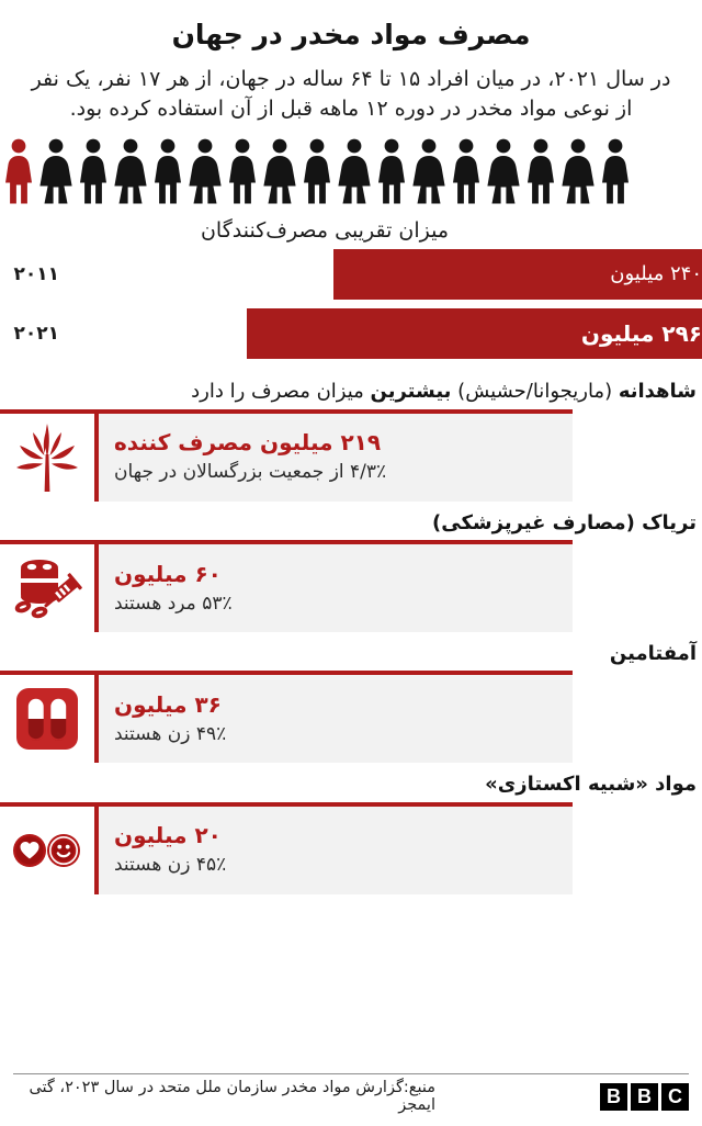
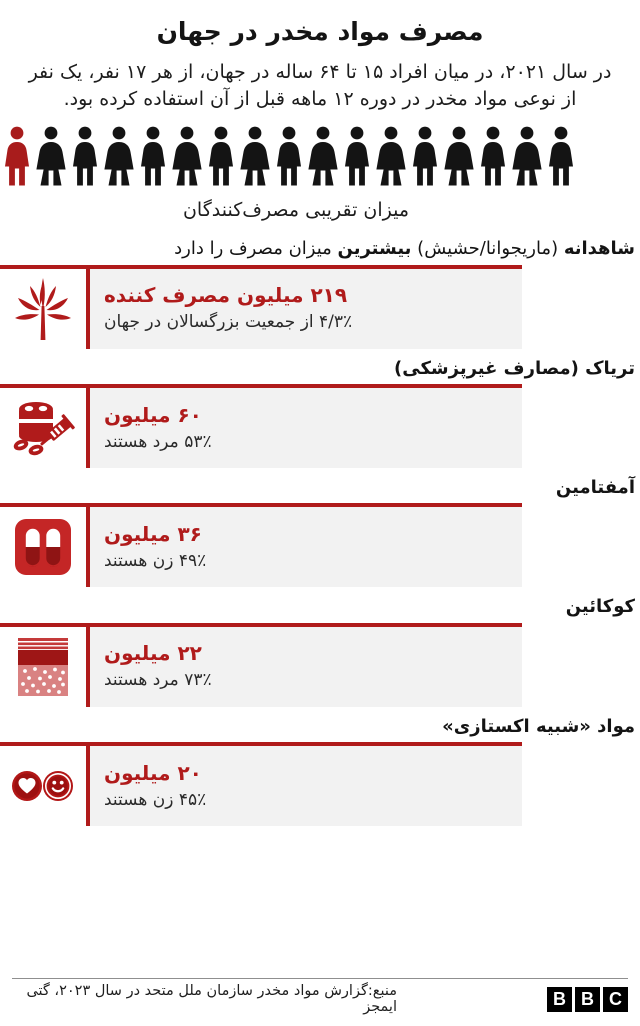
  مصرف مواد مخدر در جهان
  در سال ۲۰۲۱، در میان افراد ۱۵ تا ۶۴ ساله در جهان، از هر ۱۷ نفر، یک نفر از نوعی مواد مخدر در دوره ۱۲ ماهه قبل از آن استفاده کرده بود.
  میزان تقریبی مصرف‌کنندگان
- ۲۰۱۱
- ۲۴۰ میلیون
- ۲۰۲۱
- ۲۹۶ میلیون
  شاهدانه (ماریجوانا/حشیش) بیشترین میزان مصرف را دارد
  ۲۱۹ میلیون مصرف کننده
  ۴/۳٪ از جمعیت بزرگسالان در جهان
  تریاک (مصارف غیرپزشکی)
  ۶۰ میلیون
  ۵۳٪ مرد هستند
  آمفتامین
  ۳۶ میلیون
  ۴۹٪ زن هستند
+ کوکائین
+ ۲۲ میلیون
+ ۷۳٪ مرد هستند
  مواد «شبیه اکستازی»
  ۲۰ میلیون
  ۴۵٪ زن هستند
  منبع:گزارش مواد مخدر سازمان ملل متحد در سال ۲۰۲۳، گتی ایمجز
  B
  B
  C
